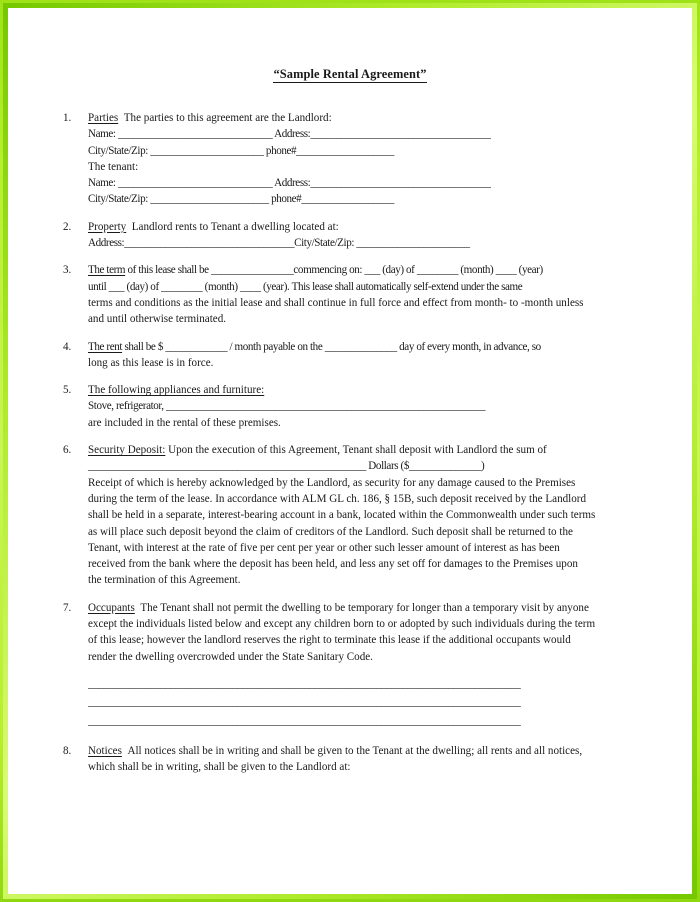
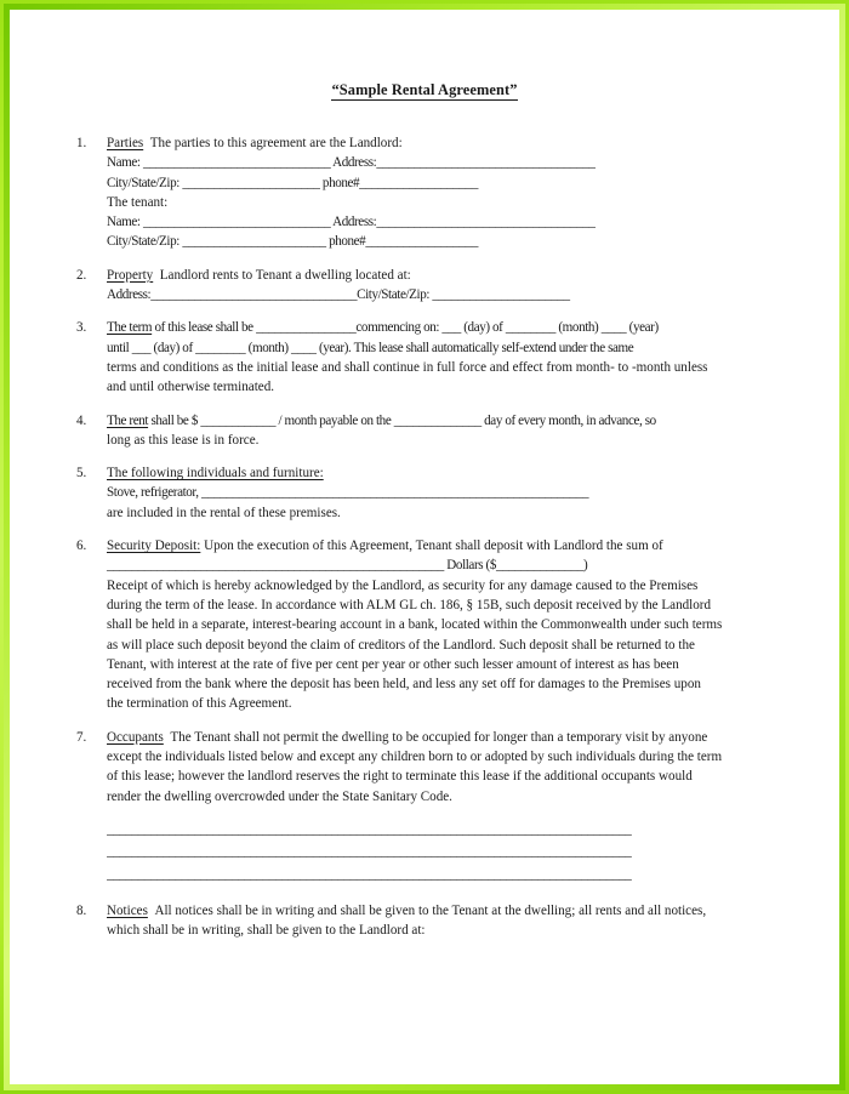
  “Sample Rental Agreement”
  1.
  Parties The parties to this agreement are the Landlord:
  Name: ______________________________ Address:___________________________________
  City/State/Zip: ______________________ phone#___________________
  The tenant:
  Name: ______________________________ Address:___________________________________
  City/State/Zip: _______________________ phone#__________________
  2.
  Property Landlord rents to Tenant a dwelling located at:
  Address:_________________________________City/State/Zip: ______________________
  3.
  The term of this lease shall be ________________commencing on: ___ (day) of ________ (month) ____ (year)
  until ___ (day) of ________ (month) ____ (year). This lease shall automatically self-extend under the same
  terms and conditions as the initial lease and shall continue in full force and effect from month- to -month unless
  and until otherwise terminated.
  4.
  The rent shall be $ ____________ / month payable on the ______________ day of every month, in advance, so
  long as this lease is in force.
  5.
- The following appliances and furniture:
+ The following individuals and furniture:
  Stove, refrigerator, ______________________________________________________________
  are included in the rental of these premises.
  6.
  Security Deposit: Upon the execution of this Agreement, Tenant shall deposit with Landlord the sum of
  ______________________________________________________ Dollars ($______________)
  Receipt of which is hereby acknowledged by the Landlord, as security for any damage caused to the Premises
  during the term of the lease. In accordance with ALM GL ch. 186, § 15B, such deposit received by the Landlord
  shall be held in a separate, interest-bearing account in a bank, located within the Commonwealth under such terms
  as will place such deposit beyond the claim of creditors of the Landlord. Such deposit shall be returned to the
  Tenant, with interest at the rate of five per cent per year or other such lesser amount of interest as has been
  received from the bank where the deposit has been held, and less any set off for damages to the Premises upon
  the termination of this Agreement.
  7.
- Occupants The Tenant shall not permit the dwelling to be temporary for longer than a temporary visit by anyone
+ Occupants The Tenant shall not permit the dwelling to be occupied for longer than a temporary visit by anyone
  except the individuals listed below and except any children born to or adopted by such individuals during the term
  of this lease; however the landlord reserves the right to terminate this lease if the additional occupants would
  render the dwelling overcrowded under the State Sanitary Code.
  ____________________________________________________________________________________
  ____________________________________________________________________________________
  ____________________________________________________________________________________
  8.
  Notices All notices shall be in writing and shall be given to the Tenant at the dwelling; all rents and all notices,
  which shall be in writing, shall be given to the Landlord at:
